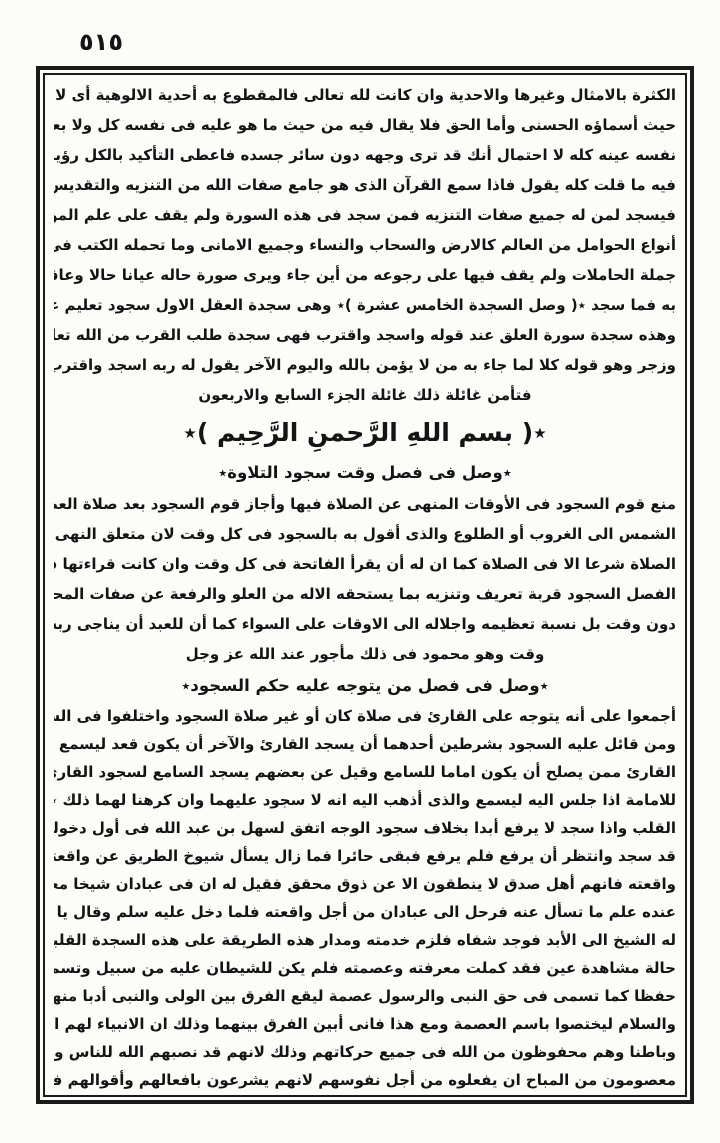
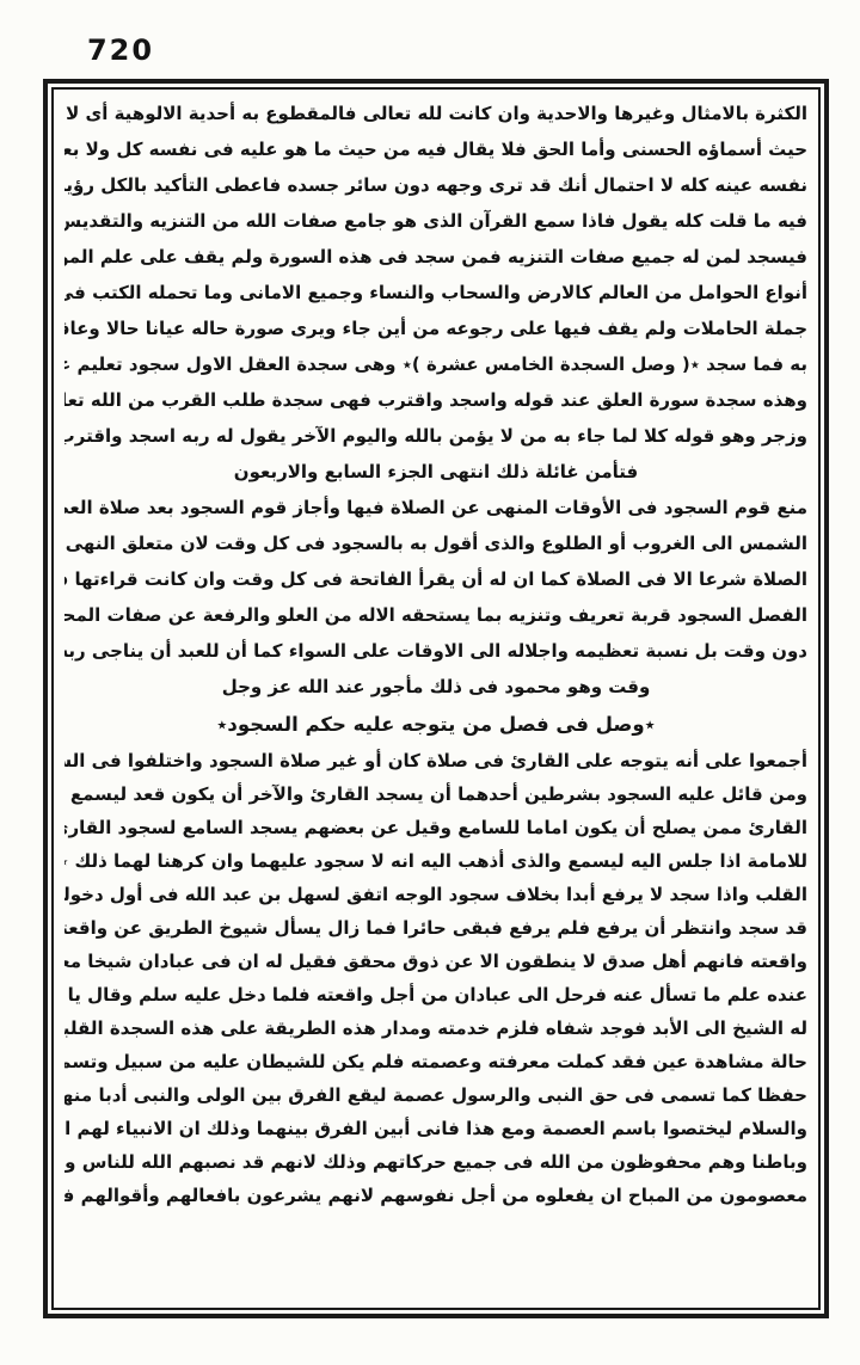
- ٥١٥
+ 720
  الكثرة بالامثال وغيرها والاحدية وان كانت لله تعالى فالمقطوع به أحدية الالوهية أى لا
  حيث أسماؤه الحسنى وأما الحق فلا يقال فيه من حيث ما هو عليه فى نفسه كل ولا بع
  نفسه عينه كله لا احتمال أنك قد ترى وجهه دون سائر جسده فاعطى التأكيد بالكل رؤي
  فيه ما قلت كله يقول فاذا سمع القرآن الذى هو جامع صفات الله من التنزيه والتقديس
  أنواع الحوامل من العالم كالارض والسحاب والنساء وجميع الامانى وما تحمله الكتب فى
  جملة الحاملات ولم يقف فيها على رجوعه من أين جاء ويرى صورة حاله عيانا حالا وعاق
  به فما سجد ٭( وصل السجدة الخامس عشرة )٭ وهى سجدة العقل الاول سجود تعليم ع
  وهذه سجدة سورة العلق عند قوله واسجد واقترب فهى سجدة طلب القرب من الله تعا
  وزجر وهو قوله كلا لما جاء به من لا يؤمن بالله واليوم الآخر يقول له ربه اسجد واقترب
- فتأمن غائلة ذلك غائلة الجزء السابع والاربعون
+ فتأمن غائلة ذلك انتهى الجزء السابع والاربعون
- ٭( بسم اللهِ الرَّحمنِ الرَّحِيم )٭
- ٭وصل فى فصل وقت سجود التلاوة٭
  منع قوم السجود فى الأوقات المنهى عن الصلاة فيها وأجاز قوم السجود بعد صلاة الع
  الشمس الى الغروب أو الطلوع والذى أقول به بالسجود فى كل وقت لان متعلق النهى
  الصلاة شرعا الا فى الصلاة كما ان له أن يقرأ الفاتحة فى كل وقت وان كانت قراءتها
  الفصل السجود قربة تعريف وتنزيه بما يستحقه الاله من العلو والرفعة عن صفات المح
  دون وقت بل نسبة تعظيمه واجلاله الى الاوقات على السواء كما أن للعبد أن يناجى رب
  وقت وهو محمود فى ذلك مأجور عند الله عز وجل
  ٭وصل فى فصل من يتوجه عليه حكم السجود٭
  أجمعوا على أنه يتوجه على القارئ فى صلاة كان أو غير صلاة السجود واختلفوا فى الس
  ومن قائل عليه السجود بشرطين أحدهما أن يسجد القارئ والآخر أن يكون قعد ليسمع
  القارئ ممن يصلح أن يكون اماما للسامع وقيل عن بعضهم يسجد السامع لسجود القار
  للامامة اذا جلس اليه ليسمع والذى أذهب اليه انه لا سجود عليهما وان كرهنا لهما ذلك ٭
  القلب واذا سجد لا يرفع أبدا بخلاف سجود الوجه اتفق لسهل بن عبد الله فى أول دخول
  قد سجد وانتظر أن يرفع فلم يرفع فبقى حائرا فما زال يسأل شيوخ الطريق عن واقعت
  واقعته فانهم أهل صدق لا ينطقون الا عن ذوق محقق فقيل له ان فى عبادان شيخا مع
  عنده علم ما تسأل عنه فرحل الى عبادان من أجل واقعته فلما دخل عليه سلم وقال يا
  له الشيخ الى الأبد فوجد شفاه فلزم خدمته ومدار هذه الطريقة على هذه السجدة القلب
  حالة مشاهدة عين فقد كملت معرفته وعصمته فلم يكن للشيطان عليه من سبيل وتسم
  والسلام ليختصوا باسم العصمة ومع هذا فانى أبين الفرق بينهما وذلك ان الانبياء لهم ا
  معصومون من المباح ان يفعلوه من أجل نفوسهم لانهم يشرعون بافعالهم وأقوالهم ف
